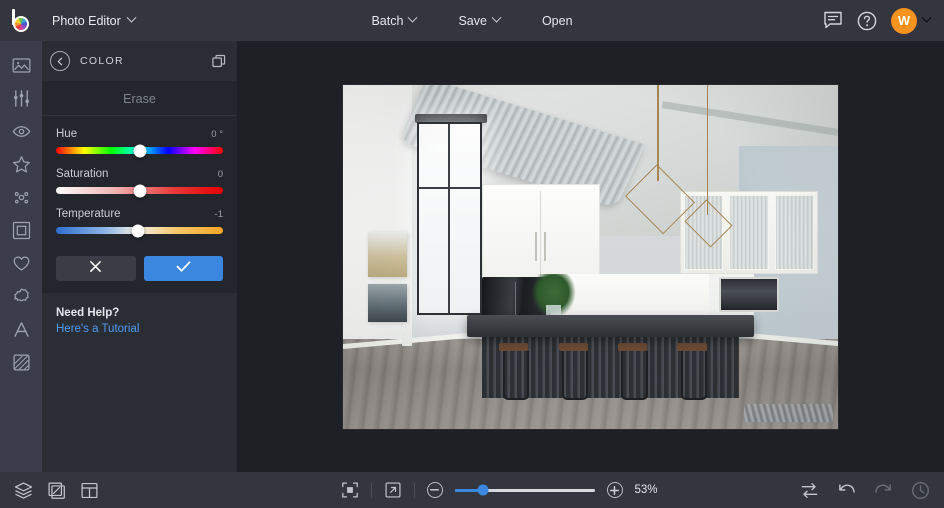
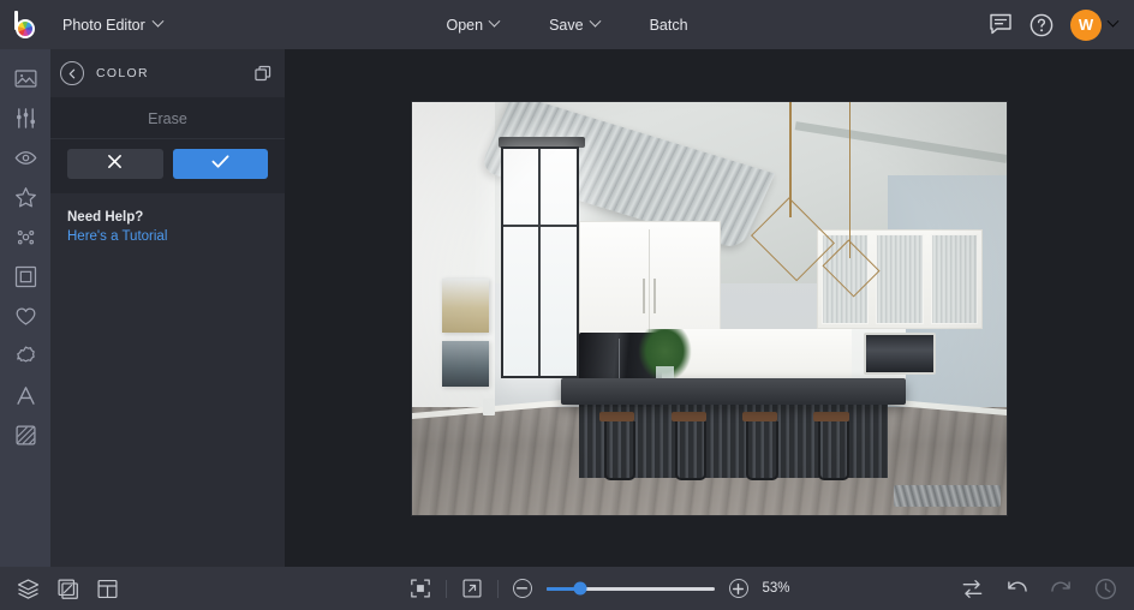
  Photo Editor
- Batch
+ Open
  Save
- Open
+ Batch
  W
  COLOR
  Erase
- Hue
- 0 °
- Saturation
- 0
- Temperature
- -1
  Need Help?
  Here's a Tutorial
  53%
